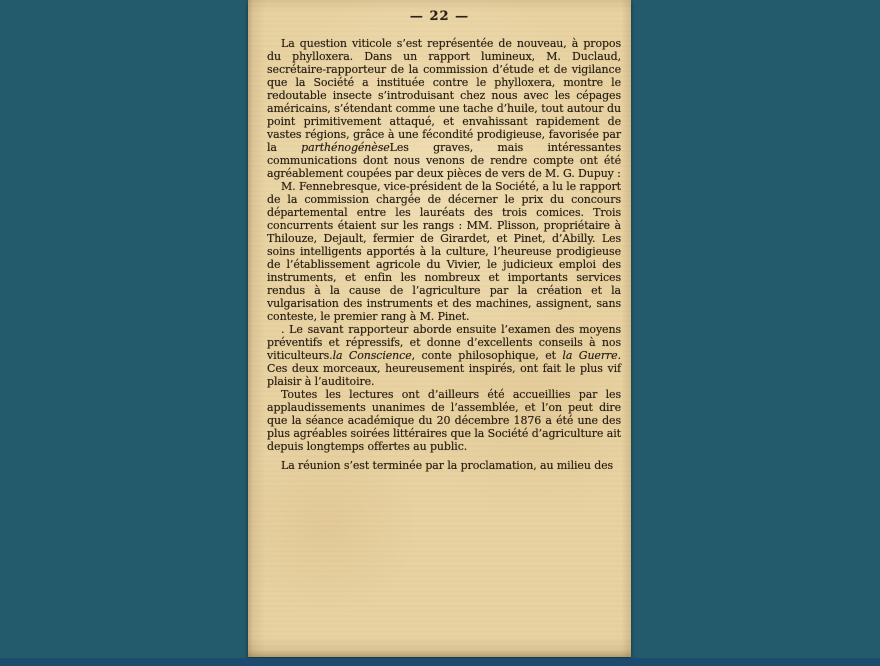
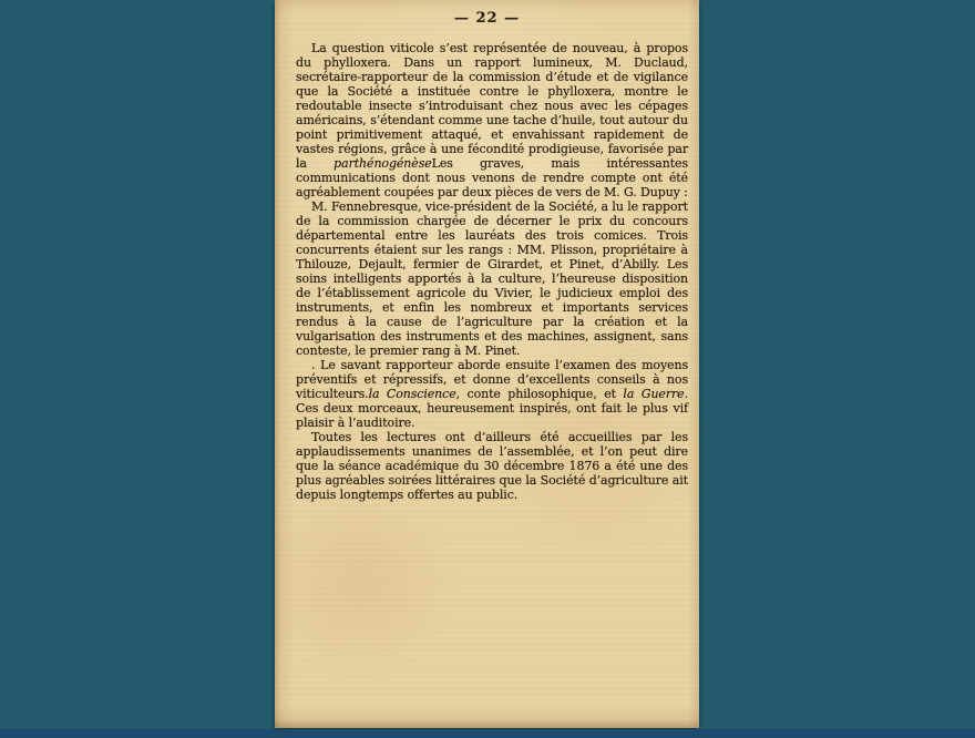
  — 22 —
  La question viticole s’est représentée de nouveau, à propos du phylloxera. Dans un rapport lumineux, M. Duclaud, secrétaire-rapporteur de la commission d’étude et de vigilance que la Société a instituée contre le phylloxera, montre le redoutable insecte s’introduisant chez nous avec les cépages américains, s’étendant comme une tache d’huile, tout autour du point primitivement attaqué, et envahissant rapidement de vastes régions, grâce à une fécondité prodigieuse, favorisée par la parthénogénèseLes graves, mais intéressantes communications dont nous venons de rendre compte ont été agréablement coupées par deux pièces de vers de M. G. Dupuy :
- M. Fennebresque, vice-président de la Société, a lu le rapport de la commission chargée de décerner le prix du concours départemental entre les lauréats des trois comices. Trois concurrents étaient sur les rangs : MM. Plisson, propriétaire à Thilouze, Dejault, fermier de Girardet, et Pinet, d’Abilly. Les soins intelligents apportés à la culture, l’heureuse prodigieuse de l’établissement agricole du Vivier, le judicieux emploi des instruments, et enfin les nombreux et importants services rendus à la cause de l’agriculture par la création et la vulgarisation des instruments et des machines, assignent, sans conteste, le premier rang à M. Pinet.
+ M. Fennebresque, vice-président de la Société, a lu le rapport de la commission chargée de décerner le prix du concours départemental entre les lauréats des trois comices. Trois concurrents étaient sur les rangs : MM. Plisson, propriétaire à Thilouze, Dejault, fermier de Girardet, et Pinet, d’Abilly. Les soins intelligents apportés à la culture, l’heureuse disposition de l’établissement agricole du Vivier, le judicieux emploi des instruments, et enfin les nombreux et importants services rendus à la cause de l’agriculture par la création et la vulgarisation des instruments et des machines, assignent, sans conteste, le premier rang à M. Pinet.
  . Le savant rapporteur aborde ensuite l’examen des moyens préventifs et répressifs, et donne d’excellents conseils à nos viticulteurs.la Conscience, conte philosophique, et la Guerre. Ces deux morceaux, heureusement inspirés, ont fait le plus vif plaisir à l’auditoire.
- Toutes les lectures ont d’ailleurs été accueillies par les applaudissements unanimes de l’assemblée, et l’on peut dire que la séance académique du 20 décembre 1876 a été une des plus agréables soirées littéraires que la Société d’agriculture ait depuis longtemps offertes au public.
+ Toutes les lectures ont d’ailleurs été accueillies par les applaudissements unanimes de l’assemblée, et l’on peut dire que la séance académique du 30 décembre 1876 a été une des plus agréables soirées littéraires que la Société d’agriculture ait depuis longtemps offertes au public.
- La réunion s’est terminée par la proclamation, au milieu des
